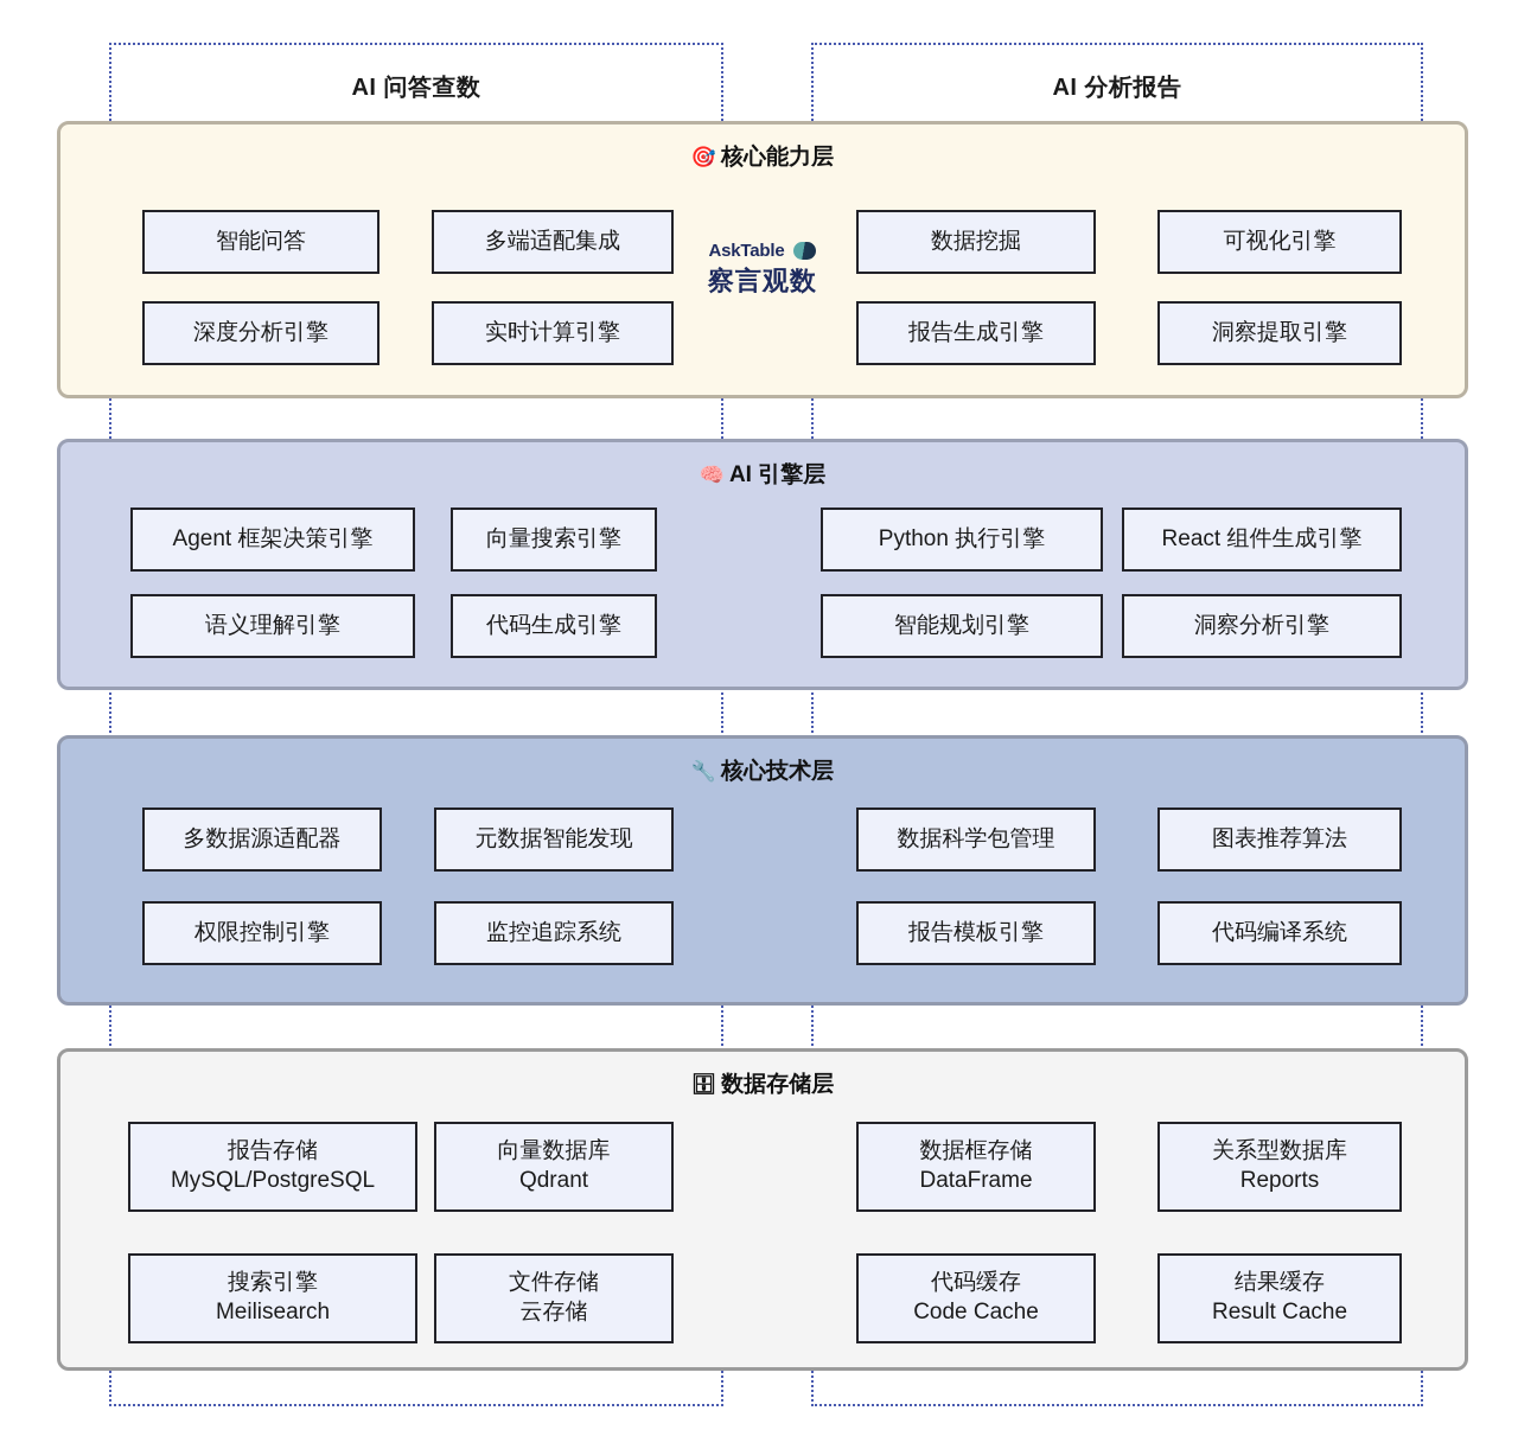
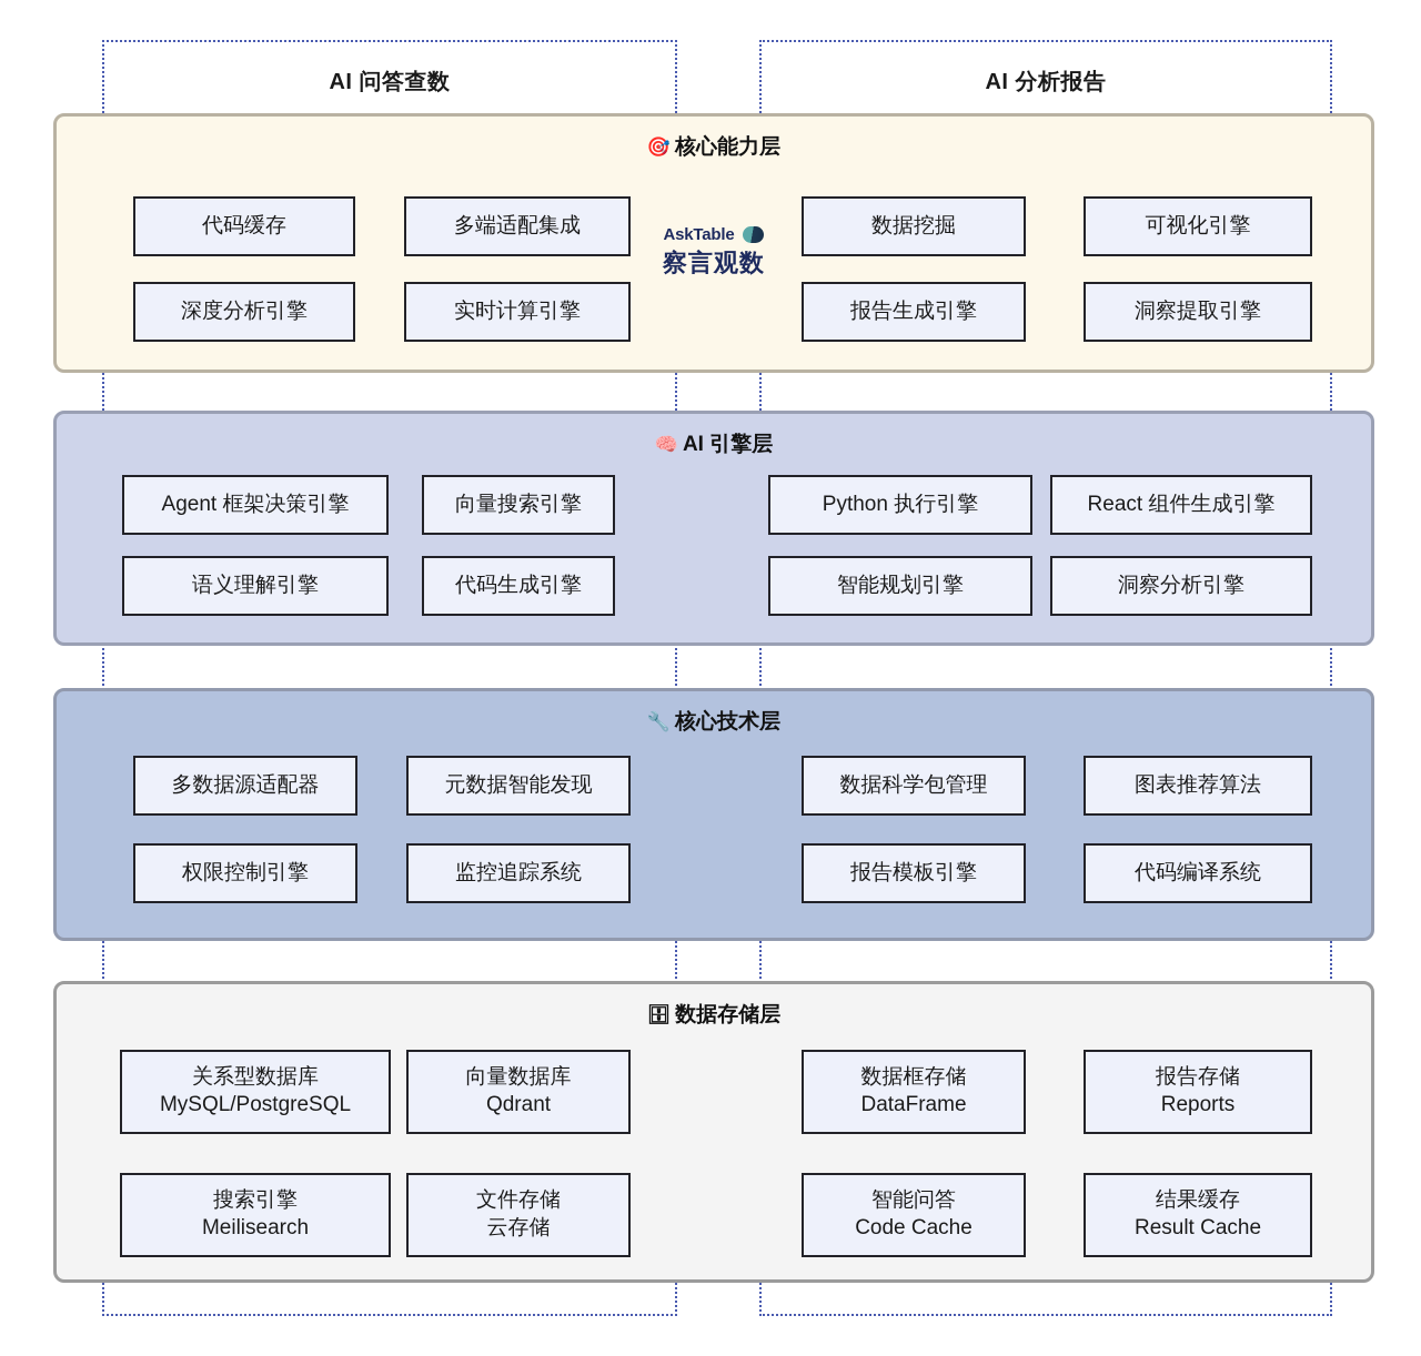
  AI 问答查数
  AI 分析报告
  🎯 核心能力层
- 智能问答
+ 代码缓存
  多端适配集成
  数据挖掘
  可视化引擎
  深度分析引擎
  实时计算引擎
  报告生成引擎
  洞察提取引擎
  AskTable
  察言观数
  🧠 AI 引擎层
  Agent 框架决策引擎
  向量搜索引擎
  Python 执行引擎
  React 组件生成引擎
  语义理解引擎
  代码生成引擎
  智能规划引擎
  洞察分析引擎
  🔧 核心技术层
  多数据源适配器
  元数据智能发现
  数据科学包管理
  图表推荐算法
  权限控制引擎
  监控追踪系统
  报告模板引擎
  代码编译系统
  🗄 数据存储层
- 报告存储
+ 关系型数据库
  MySQL/PostgreSQL
  向量数据库
  Qdrant
  数据框存储
  DataFrame
- 关系型数据库
+ 报告存储
  Reports
  搜索引擎
  Meilisearch
  文件存储
  云存储
- 代码缓存
+ 智能问答
  Code Cache
  结果缓存
  Result Cache
